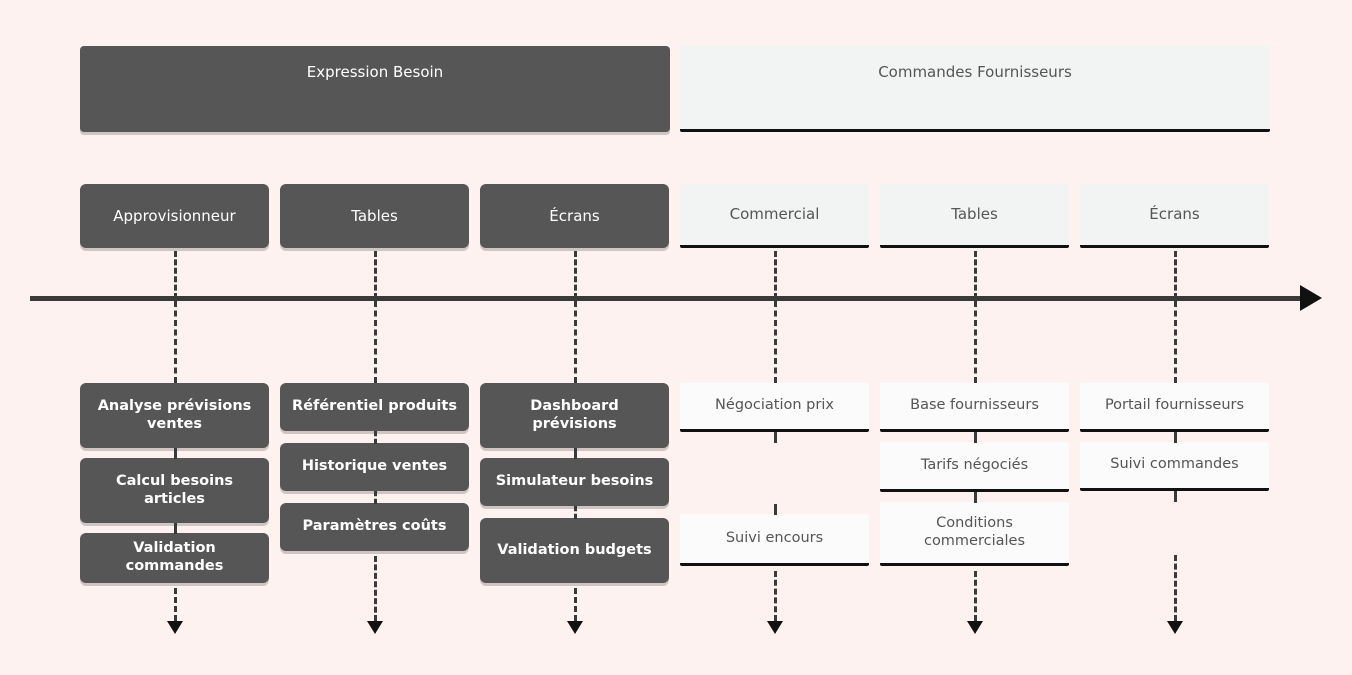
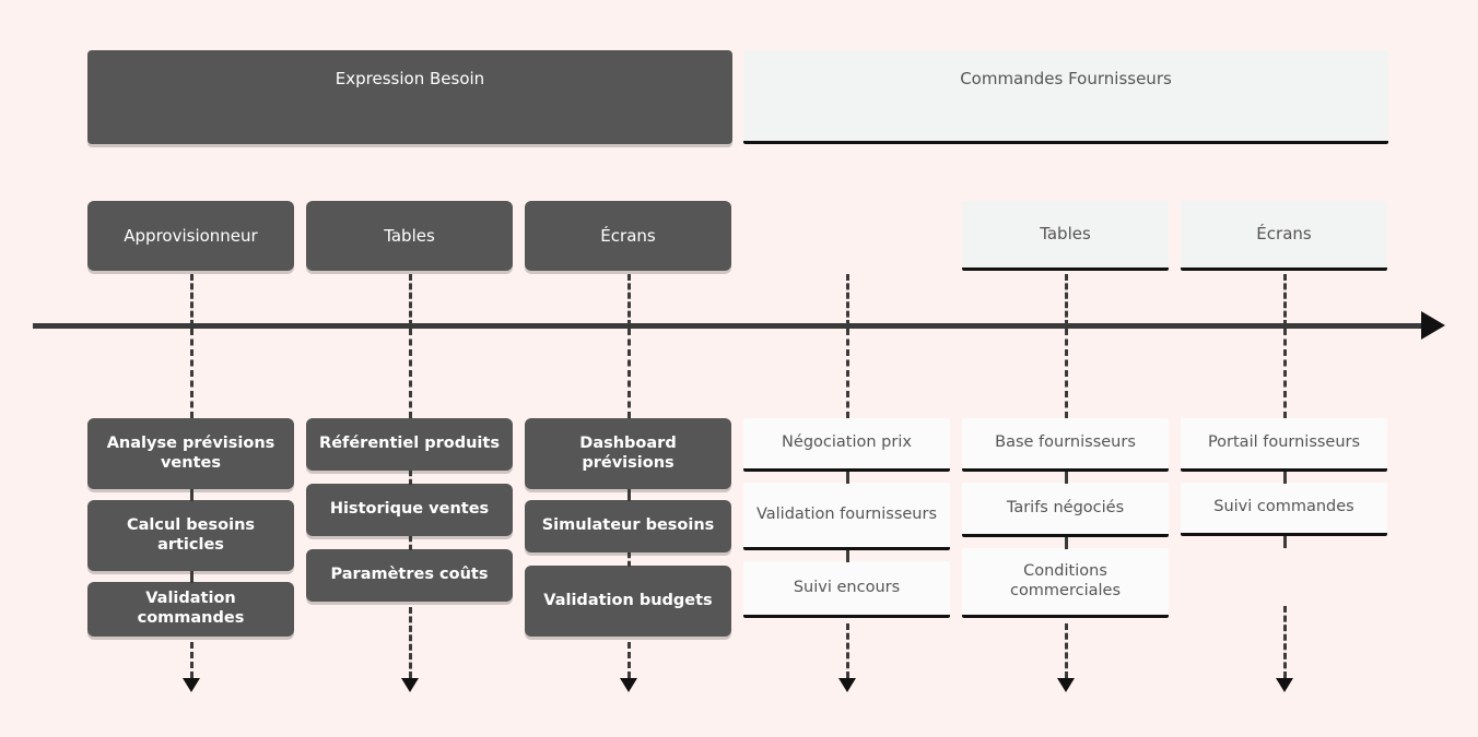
  Expression Besoin
  Commandes Fournisseurs
  Approvisionneur
  Tables
  Écrans
- Commercial
  Tables
  Écrans
  Analyse prévisions ventes
  Calcul besoins articles
  Validation commandes
  Référentiel produits
  Historique ventes
  Paramètres coûts
  Dashboard prévisions
  Simulateur besoins
  Validation budgets
  Négociation prix
+ Validation fournisseurs
  Suivi encours
  Base fournisseurs
  Tarifs négociés
  Conditions commerciales
  Portail fournisseurs
  Suivi commandes
